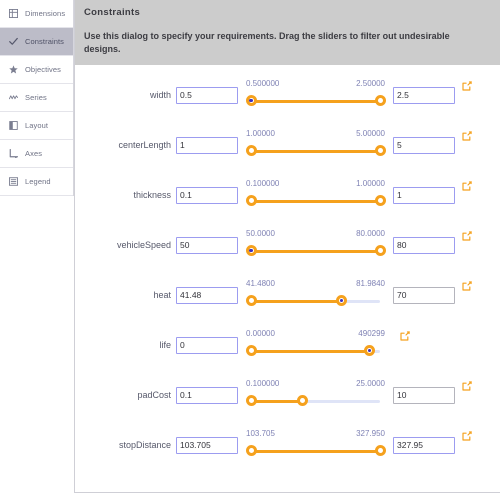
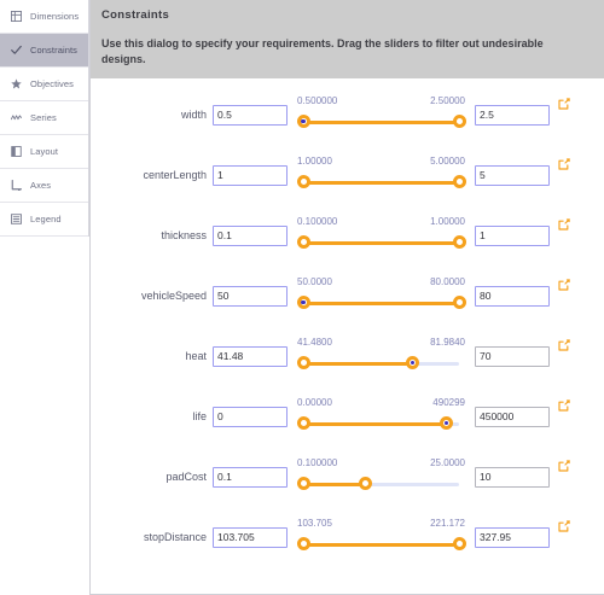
  Dimensions
  Constraints
  Objectives
  Series
  Layout
  Axes
  Legend
  Constraints
  Use this dialog to specify your requirements. Drag the sliders to filter out undesirable designs.
  width
  0.5
  0.500000
  2.50000
  2.5
  centerLength
  1
  1.00000
  5.00000
  5
  thickness
  0.1
  0.100000
  1.00000
  1
  vehicleSpeed
  50
  50.0000
  80.0000
  80
  heat
  41.48
  41.4800
  81.9840
  70
  life
  0
  0.00000
  490299
+ 450000
  padCost
  0.1
  0.100000
  25.0000
  10
  stopDistance
  103.705
  103.705
- 327.950
+ 221.172
  327.95
